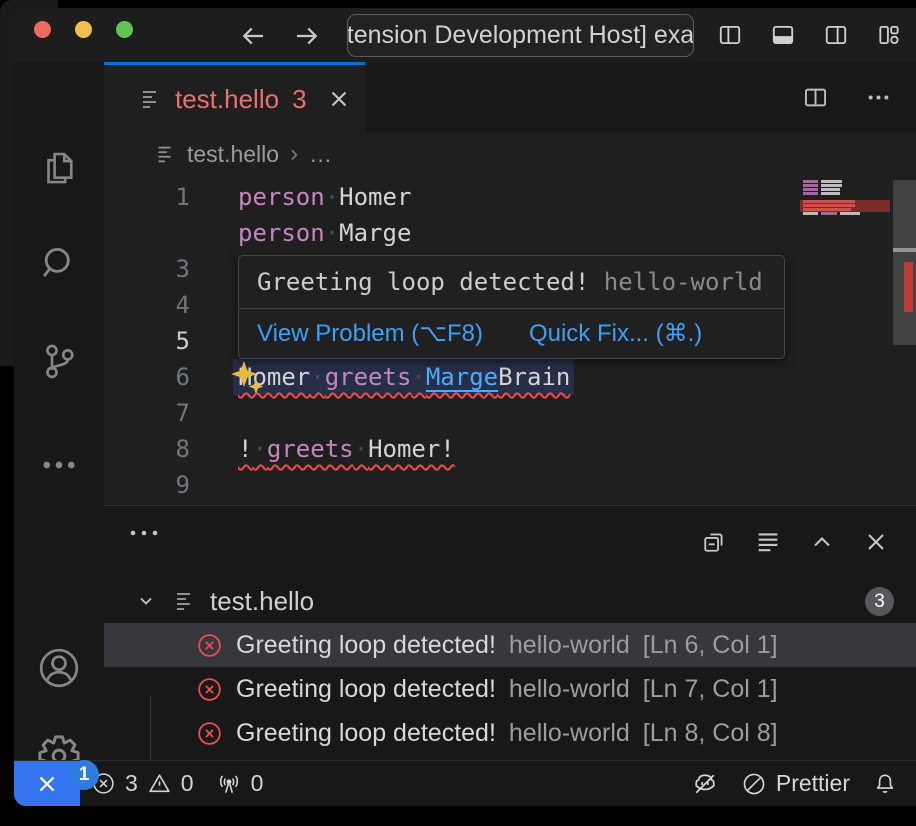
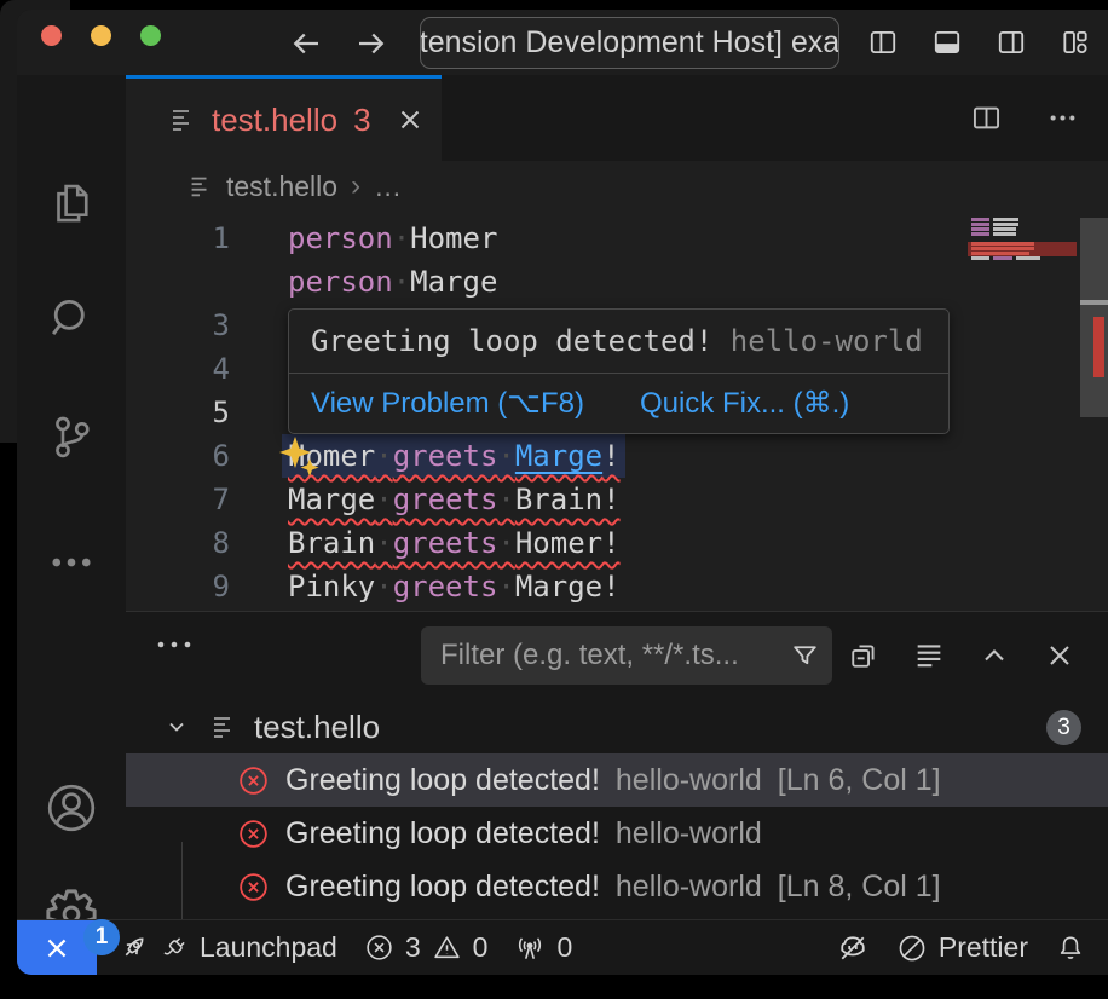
  tension Development Host] exa
  1
  test.hello
  3
  test.hello
  ›
  …
  1
  person·Homer
  person·Marge
  3
  4
  5
  6
- omer·greets·MargeBrain
+ omer·greets·Marge!
  7
+ Marge·greets·Brain!
  8
- !·greets·Homer!
+ Brain·greets·Homer!
  9
+ Pinky·greets·Marge!
  Greeting loop detected!
  hello-world
  View Problem (⌥F8)
  Quick Fix... (⌘.)
+ Filter (e.g. text, **/*.ts...
  test.hello
  3
  Greeting loop detected!
  hello-world
  [Ln 6, Col 1]
  Greeting loop detected!
  hello-world
- [Ln 7, Col 1]
  Greeting loop detected!
  hello-world
- [Ln 8, Col 8]
+ [Ln 8, Col 1]
+ Launchpad
  3
  0
  0
  Prettier
